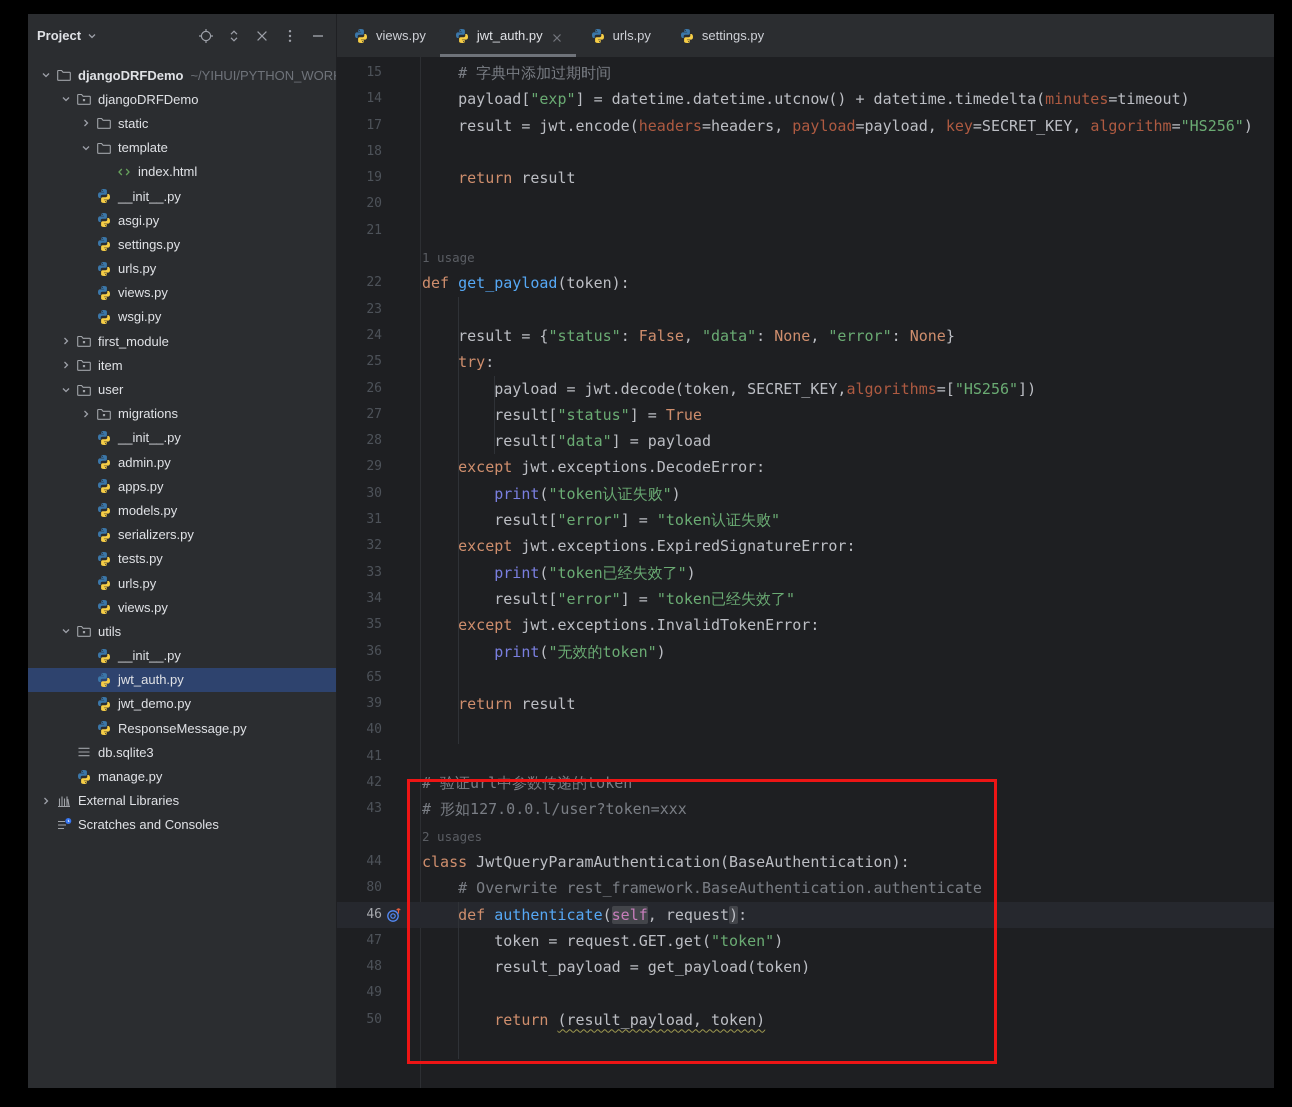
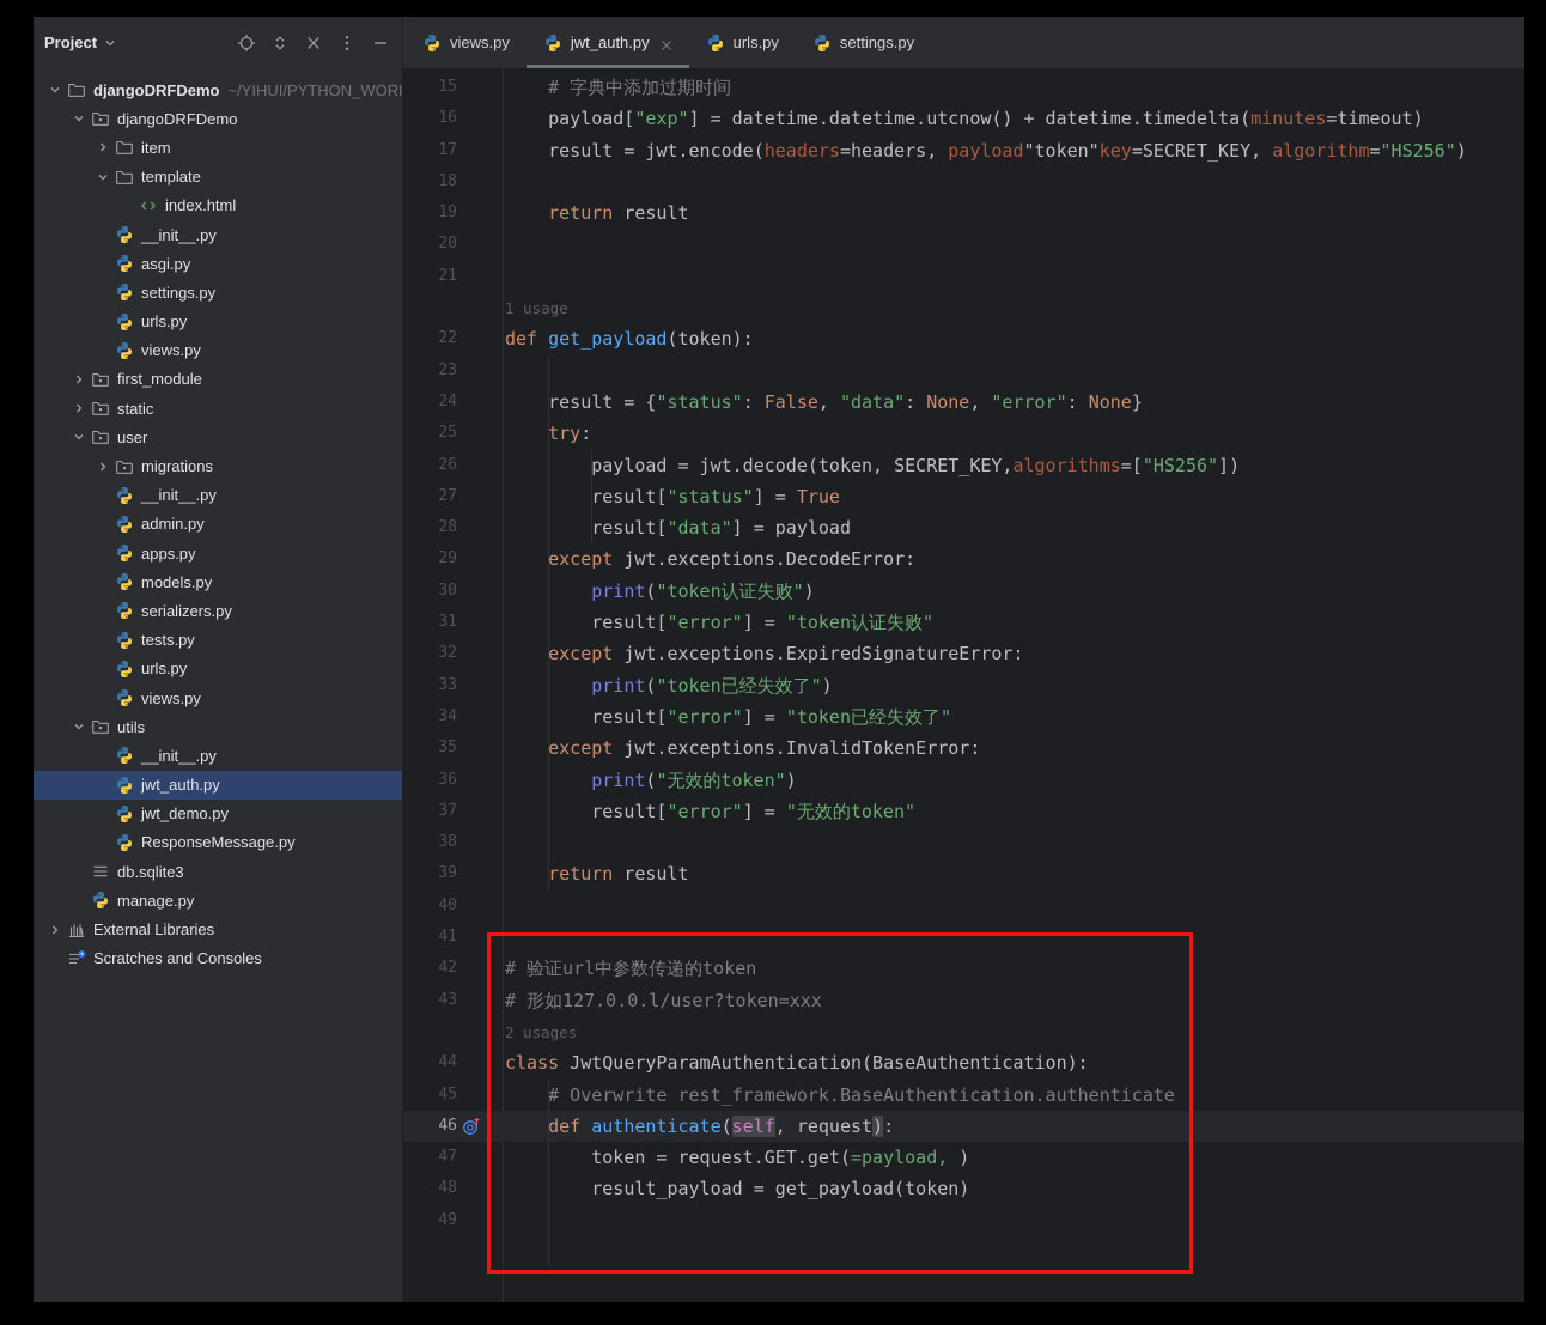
  Project
  djangoDRFDemo
  ~/YIHUI/PYTHON_WOR
  djangoDRFDemo
- static
+ item
  template
  index.html
  __init__.py
  asgi.py
  settings.py
  urls.py
  views.py
- wsgi.py
  first_module
- item
+ static
  user
  migrations
  __init__.py
  admin.py
  apps.py
  models.py
  serializers.py
  tests.py
  urls.py
  views.py
  utils
  __init__.py
  jwt_auth.py
  jwt_demo.py
  ResponseMessage.py
  db.sqlite3
  manage.py
  External Libraries
  Scratches and Consoles
  views.py
  jwt_auth.py
  urls.py
  settings.py
  15
  # 字典中添加过期时间
- 14
+ 16
  payload["exp"] = datetime.datetime.utcnow() + datetime.timedelta(minutes=timeout)
  17
- result = jwt.encode(headers=headers, payload=payload, key=SECRET_KEY, algorithm="HS256")
+ result = jwt.encode(headers=headers, payload"token"key=SECRET_KEY, algorithm="HS256")
  18
  19
  return result
  20
  21
  1 usage
  22
  def get_payload(token):
  23
  24
  result = {"status": False, "data": None, "error": None}
  25
  try:
  26
  payload = jwt.decode(token, SECRET_KEY,algorithms=["HS256"])
  27
  result["status"] = True
  28
  result["data"] = payload
  29
  except jwt.exceptions.DecodeError:
  30
  print("token认证失败")
  31
  result["error"] = "token认证失败"
  32
  except jwt.exceptions.ExpiredSignatureError:
  33
  print("token已经失效了")
  34
  result["error"] = "token已经失效了"
  35
  except jwt.exceptions.InvalidTokenError:
  36
  print("无效的token")
+ 37
+ result["error"] = "无效的token"
- 65
+ 38
  39
  return result
  40
  41
  42
  # 验证url中参数传递的token
  43
  # 形如127.0.0.l/user?token=xxx
  2 usages
  44
  class JwtQueryParamAuthentication(BaseAuthentication):
- 80
+ 45
  # Overwrite rest_framework.BaseAuthentication.authenticate
  46
  def authenticate(self, request):
  47
- token = request.GET.get("token")
+ token = request.GET.get(=payload, )
  48
  result_payload = get_payload(token)
  49
- 50
- return (result_payload, token)
